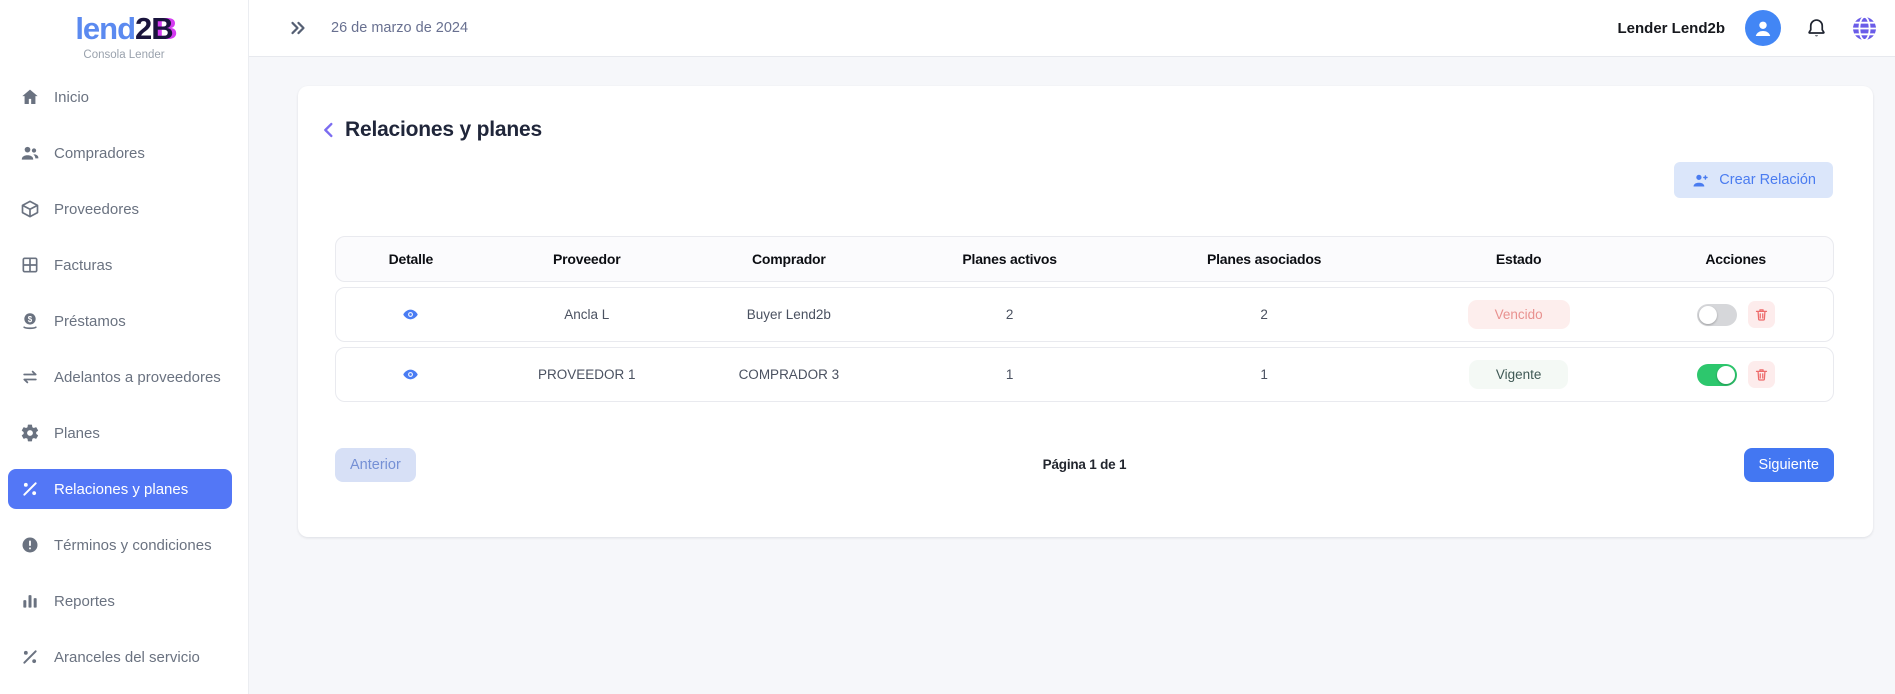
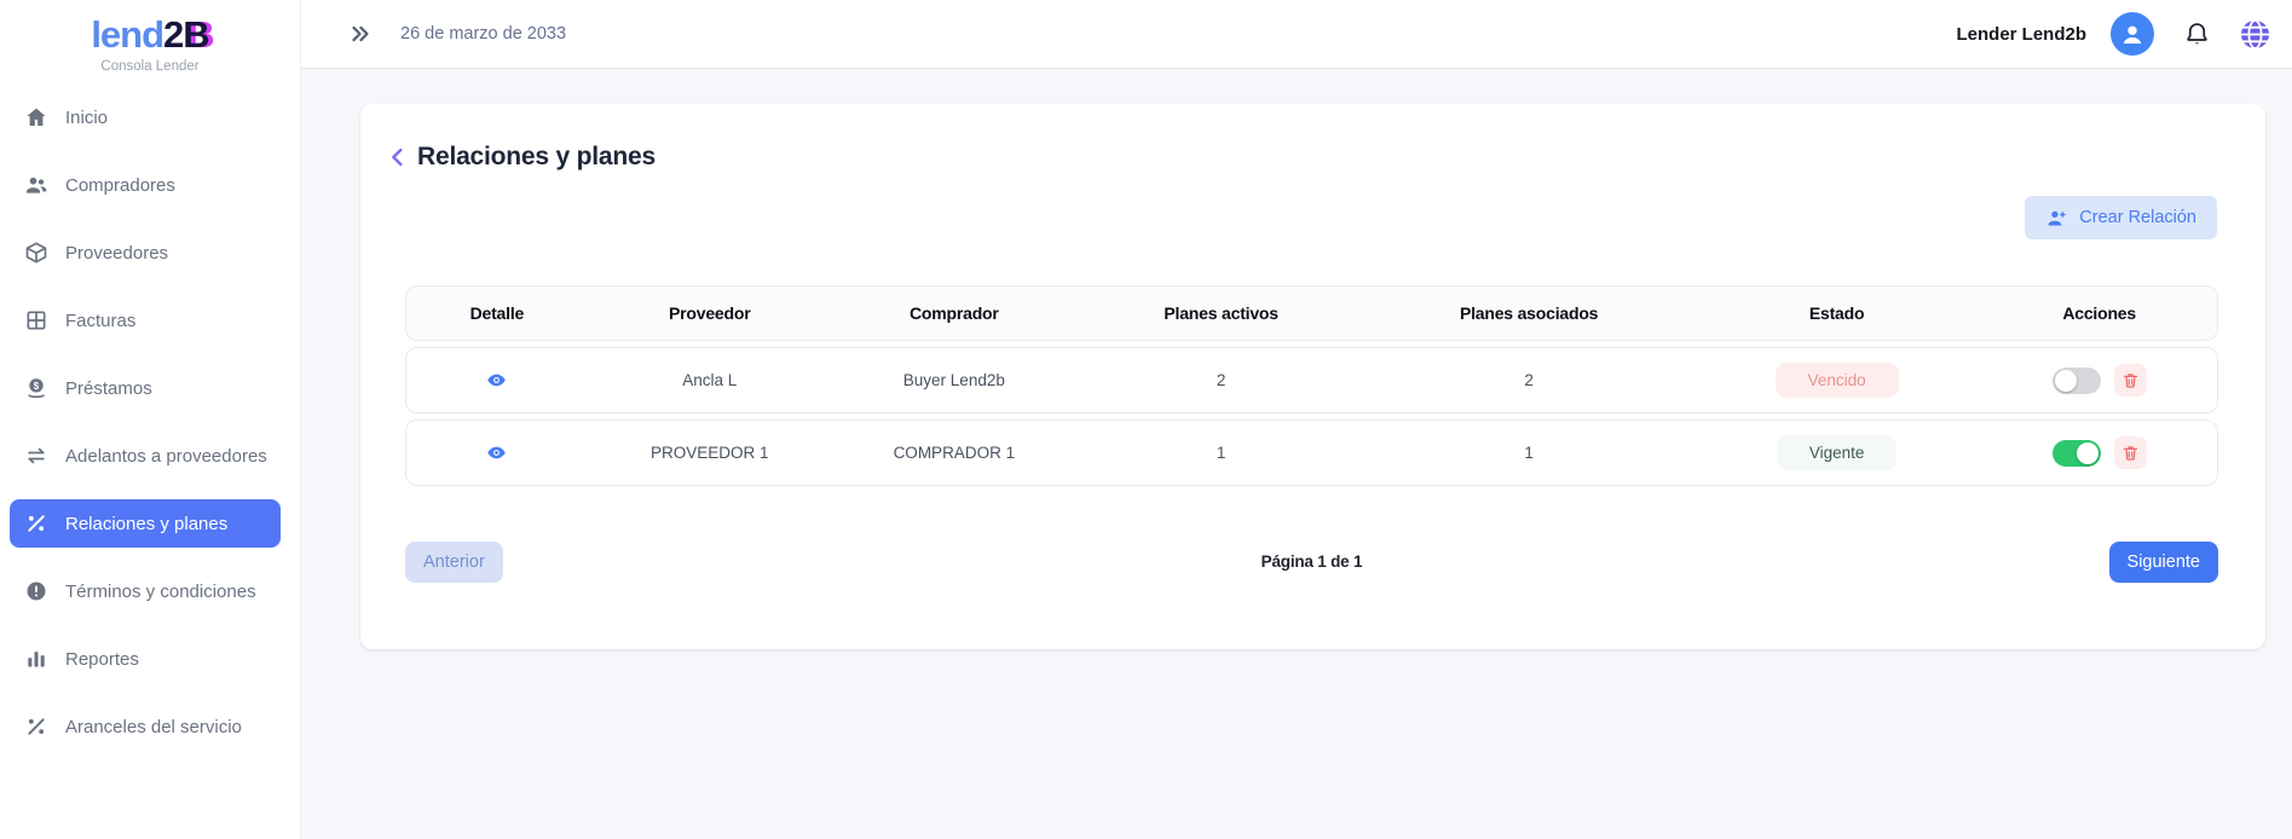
  lend2B
  Consola Lender
  Inicio
  Compradores
  Proveedores
  Facturas
  $
  Préstamos
  Adelantos a proveedores
- Planes
  Relaciones y planes
  Términos y condiciones
  Reportes
  Aranceles del servicio
- 26 de marzo de 2024
+ 26 de marzo de 2033
  Lender Lend2b
  Relaciones y planes
  Crear Relación
  Detalle
  Proveedor
  Comprador
  Planes activos
  Planes asociados
  Estado
  Acciones
  Ancla L
  Buyer Lend2b
  2
  2
  Vencido
  PROVEEDOR 1
- COMPRADOR 3
+ COMPRADOR 1
  1
  1
  Vigente
  Anterior
  Página 1 de 1
  Siguiente
